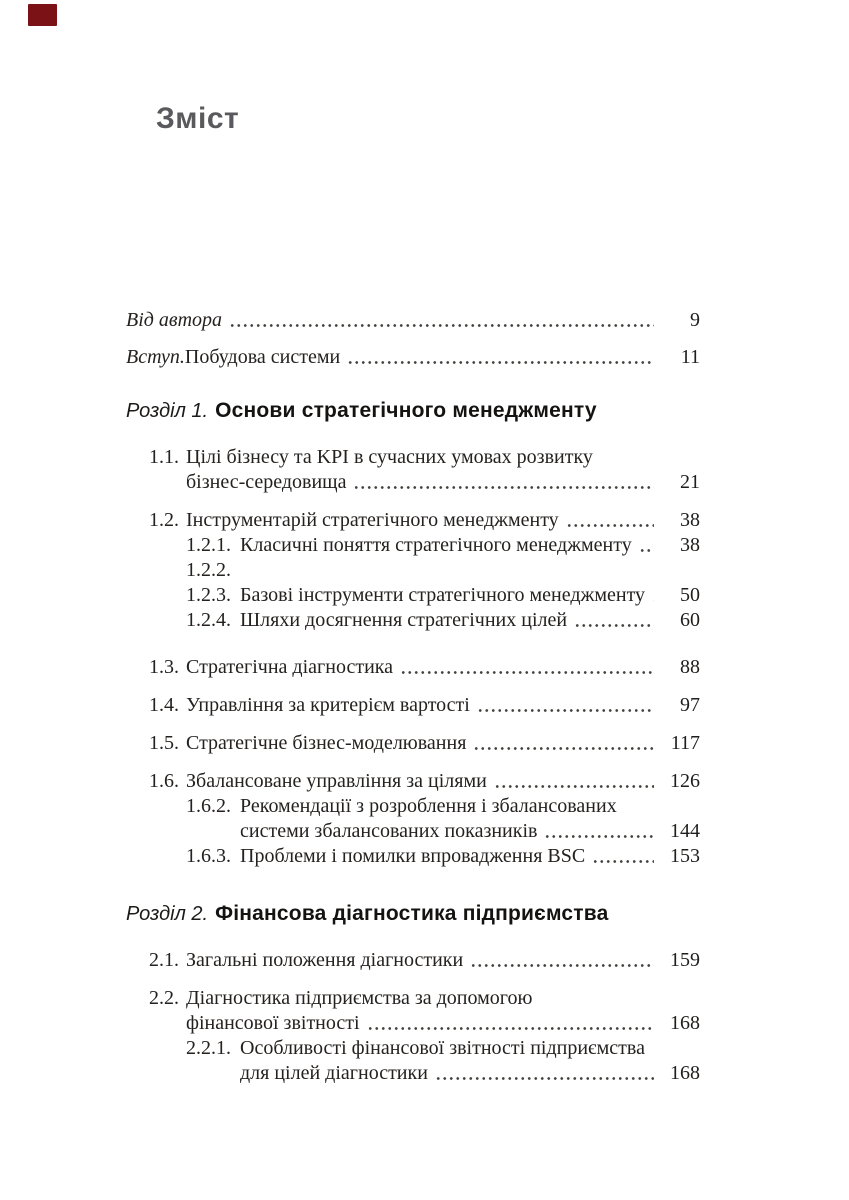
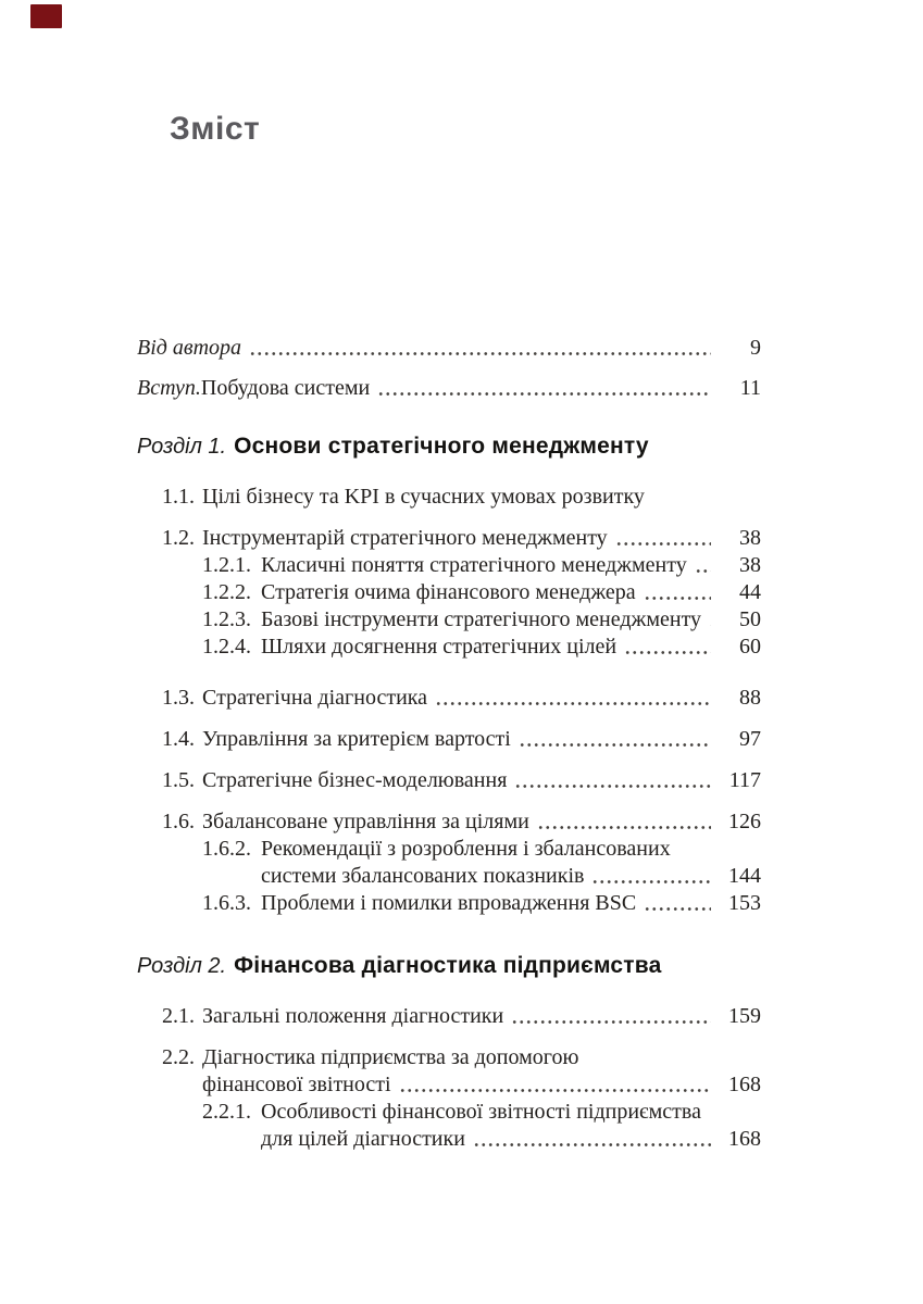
  Зміст
  Від автора
  9
  Вступ.
  Побудова системи
  11
  Розділ 1. Основи стратегічного менеджменту
  1.1.
  Цілі бізнесу та KPI в сучасних умовах розвитку
- бізнес-середовища
- 21
  1.2.
  Інструментарій стратегічного менеджменту
  38
  1.2.1.
  Класичні поняття стратегічного менеджменту
  38
  1.2.2.
+ Стратегія очима фінансового менеджера
+ 44
  1.2.3.
  Базові інструменти стратегічного менеджменту
  50
  1.2.4.
  Шляхи досягнення стратегічних цілей
  60
  1.3.
  Стратегічна діагностика
  88
  1.4.
  Управління за критерієм вартості
  97
  1.5.
  Стратегічне бізнес-моделювання
  117
  1.6.
  Збалансоване управління за цілями
  126
  1.6.2.
  Рекомендації з розроблення і збалансованих
  системи збалансованих показників
  144
  1.6.3.
  Проблеми і помилки впровадження BSC
  153
  Розділ 2. Фінансова діагностика підприємства
  2.1.
  Загальні положення діагностики
  159
  2.2.
  Діагностика підприємства за допомогою
  фінансової звітності
  168
  2.2.1.
  Особливості фінансової звітності підприємства
  для цілей діагностики
  168
